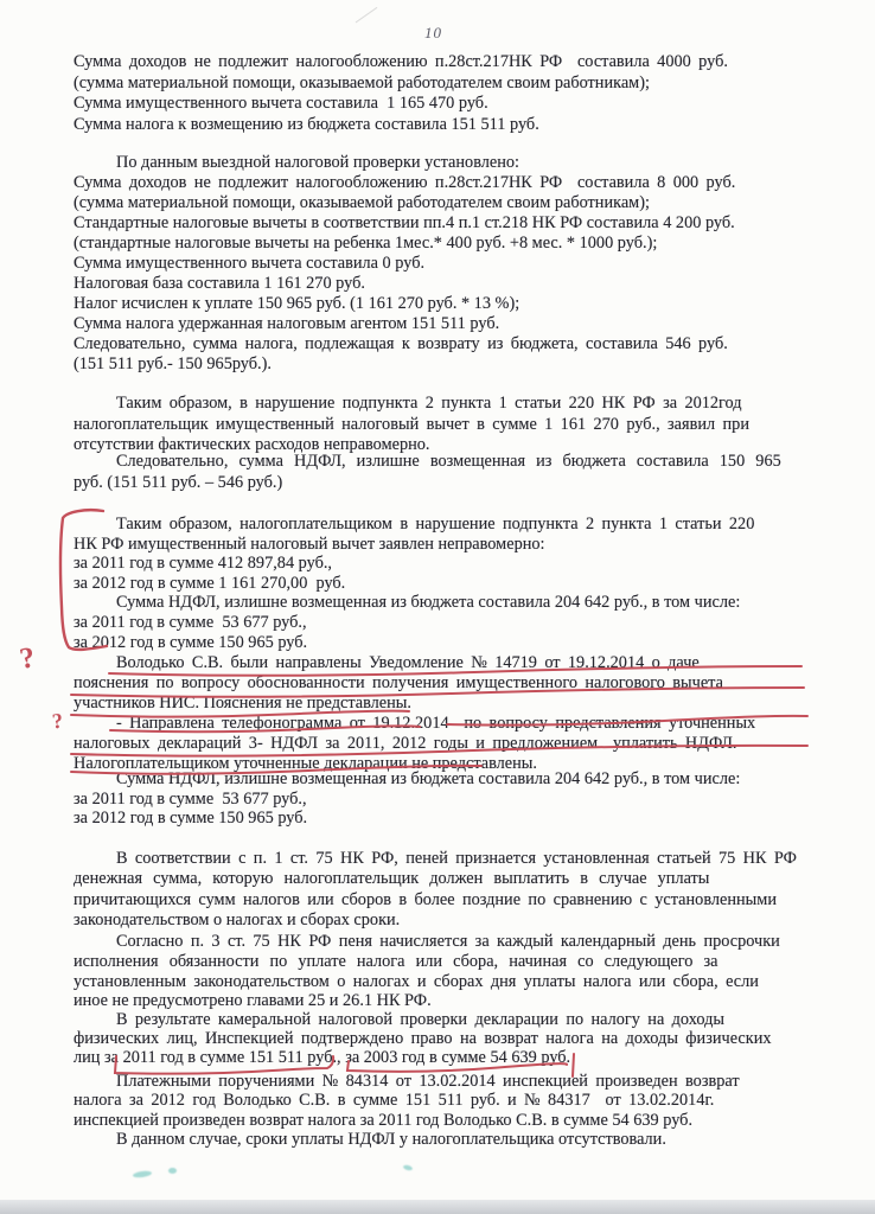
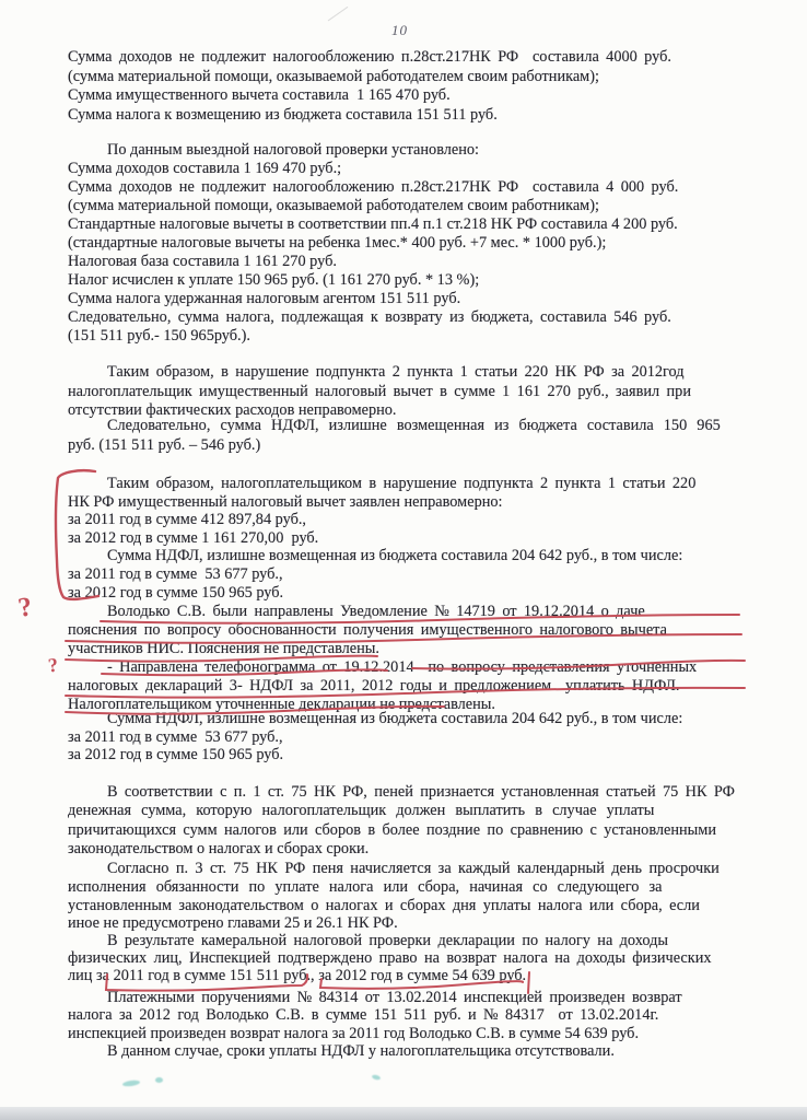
  10
  Сумма доходов не подлежит налогообложению п.28ст.217НК РФ составила 4000 руб.
  (сумма материальной помощи, оказываемой работодателем своим работникам);
  Сумма имущественного вычета составила 1 165 470 руб.
  Сумма налога к возмещению из бюджета составила 151 511 руб.
  По данным выездной налоговой проверки установлено:
+ Сумма доходов составила 1 169 470 руб.;
- Сумма доходов не подлежит налогообложению п.28ст.217НК РФ составила 8 000 руб.
+ Сумма доходов не подлежит налогообложению п.28ст.217НК РФ составила 4 000 руб.
  (сумма материальной помощи, оказываемой работодателем своим работникам);
  Стандартные налоговые вычеты в соответствии пп.4 п.1 ст.218 НК РФ составила 4 200 руб.
- (стандартные налоговые вычеты на ребенка 1мес.* 400 руб. +8 мес. * 1000 руб.);
+ (стандартные налоговые вычеты на ребенка 1мес.* 400 руб. +7 мес. * 1000 руб.);
- Сумма имущественного вычета составила 0 руб.
  Налоговая база составила 1 161 270 руб.
  Налог исчислен к уплате 150 965 руб. (1 161 270 руб. * 13 %);
  Сумма налога удержанная налоговым агентом 151 511 руб.
  Следовательно, сумма налога, подлежащая к возврату из бюджета, составила 546 руб.
  (151 511 руб.- 150 965руб.).
  Таким образом, в нарушение подпункта 2 пункта 1 статьи 220 НК РФ за 2012год
  налогоплательщик имущественный налоговый вычет в сумме 1 161 270 руб., заявил при
  отсутствии фактических расходов неправомерно.
  Следовательно, сумма НДФЛ, излишне возмещенная из бюджета составила 150 965
  руб. (151 511 руб. – 546 руб.)
  Таким образом, налогоплательщиком в нарушение подпункта 2 пункта 1 статьи 220
  НК РФ имущественный налоговый вычет заявлен неправомерно:
  за 2011 год в сумме 412 897,84 руб.,
  за 2012 год в сумме 1 161 270,00 руб.
  Сумма НДФЛ, излишне возмещенная из бюджета составила 204 642 руб., в том числе:
  за 2011 год в сумме 53 677 руб.,
  за 2012 год в сумме 150 965 руб.
  Володько С.В. были направлены Уведомление № 14719 от 19.12.2014 о даче
  пояснения по вопросу обоснованности получения имущественного налогового вычета
  участников НИС. Пояснения не представлены.
  - Направлена телефонограмма от 19.12.2014 по вопросу прия уточненных
  налоговых деклараций 3- НДФЛ за 2011, 2012 годы и предложением уплатить НДФЛ.
  Налогоплательщиком уточненные декларации не представлены.
  Сумма НДФЛ, излишне возмещенная из бюджета составила 204 642 руб., в том числе:
  за 2011 год в сумме 53 677 руб.,
  за 2012 год в сумме 150 965 руб.
  В соответствии с п. 1 ст. 75 НК РФ, пеней признается установленная статьей 75 НК РФ
  денежная сумма, которую налогоплательщик должен выплатить в случае уплаты
  причитающихся сумм налогов или сборов в более поздние по сравнению с установленными
  законодательством о налогах и сборах сроки.
  Согласно п. 3 ст. 75 НК РФ пеня начисляется за каждый календарный день просрочки
  исполнения обязанности по уплате налога или сбора, начиная со следующего за
  установленным законодательством о налогах и сборах дня уплаты налога или сбора, если
  иное не предусмотрено главами 25 и 26.1 НК РФ.
  В результате камеральной налоговой проверки декларации по налогу на доходы
  физических лиц, Инспекцией подтверждено право на возврат налога на доходы физических
- лиц за 2011 год в сумме 151 511 руб., за 2003 год в сумме 54 639 руб.
+ лиц за 2011 год в сумме 151 511 руб., за 2012 год в сумме 54 639 руб.
  Платежными поручениями № 84314 от 13.02.2014 инспекцией произведен возврат
  налога за 2012 год Володько С.В. в сумме 151 511 руб. и № 84317 от 13.02.2014г.
  инспекцией произведен возврат налога за 2011 год Володько С.В. в сумме 54 639 руб.
  В данном случае, сроки уплаты НДФЛ у налогоплательщика отсутствовали.
